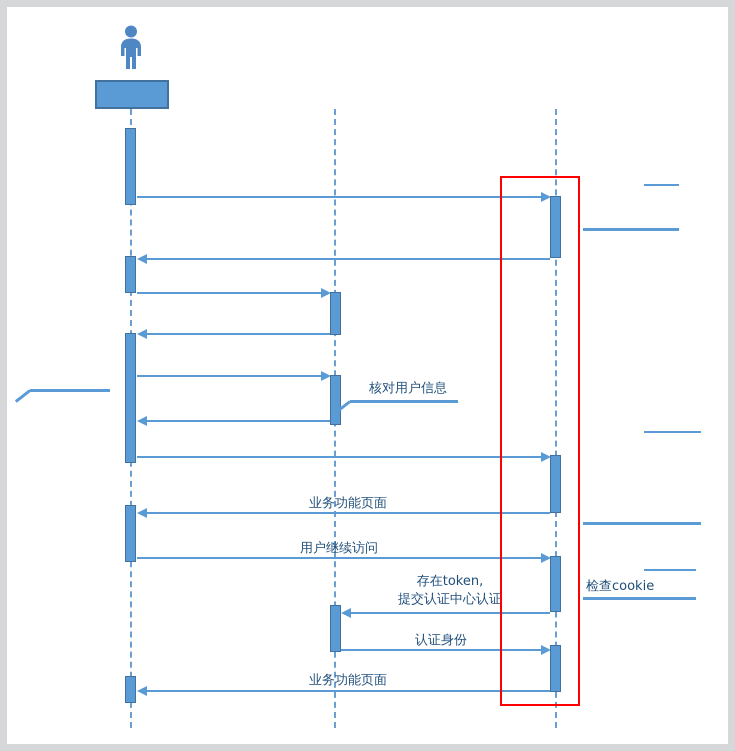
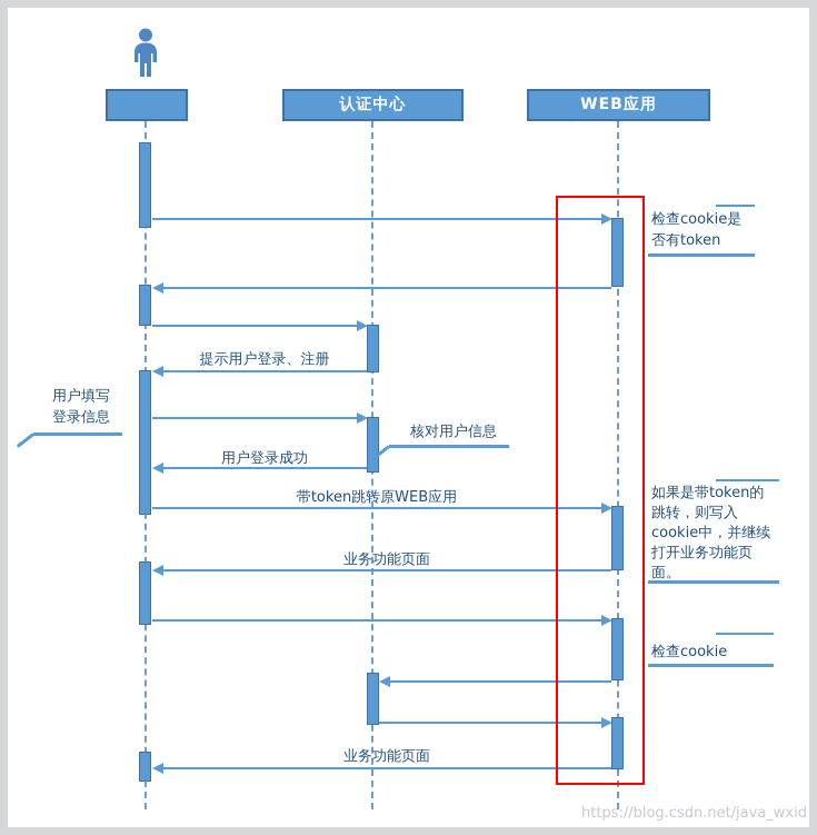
+ 认证中心
+ WEB应用
+ 提示用户登录、注册
+ 用户登录成功
+ 带token跳转原WEB应用
  业务功能页面
- 用户继续访问
- 存在token,
- 提交认证中心认证
- 认证身份
  业务功能页面
+ 用户填写
+ 登录信息
  核对用户信息
+ 检查cookie是
+ 否有token
+ 如果是带token的
+ 跳转，则写入
+ cookie中，并继续
+ 打开业务功能页
+ 面。
  检查cookie
+ https://blog.csdn.net/java_wxid
